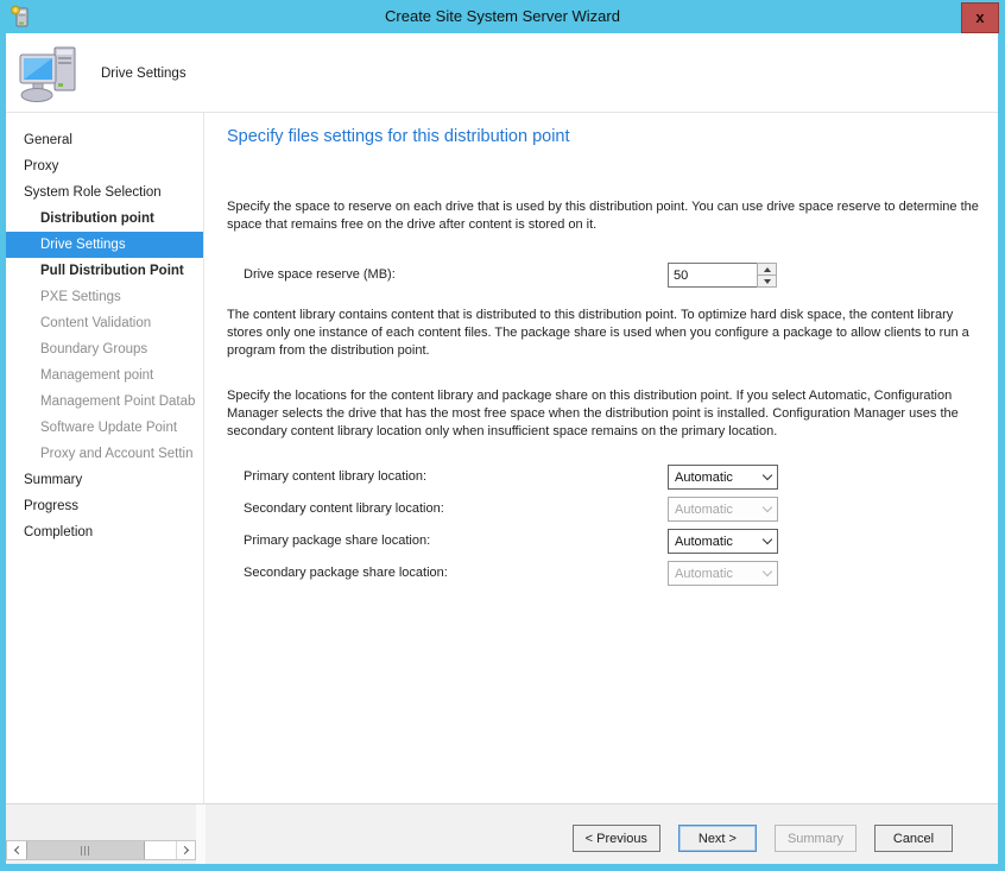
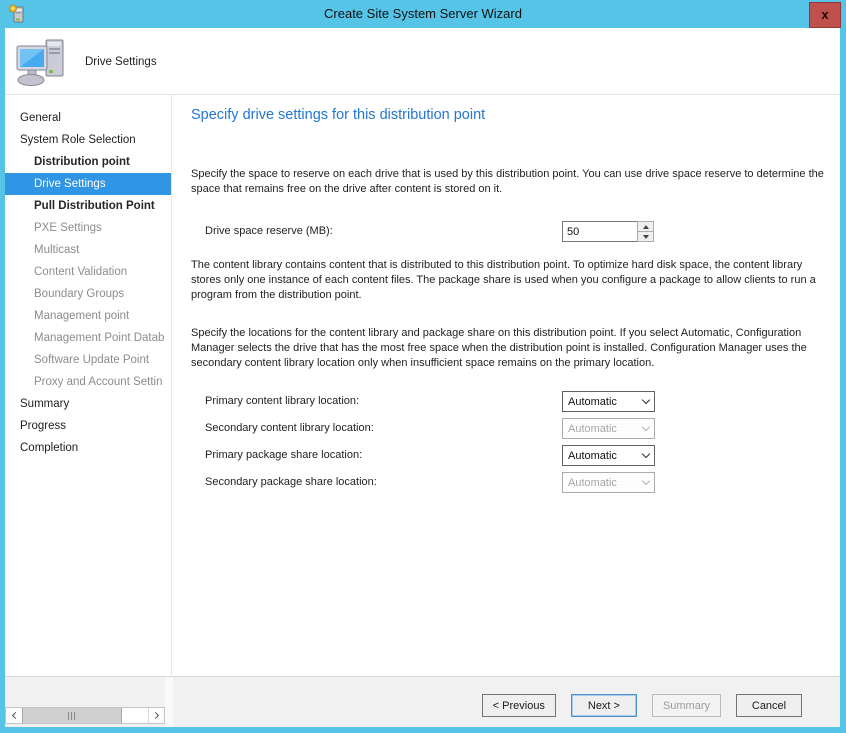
  Create Site System Server Wizard
  x
  Drive Settings
  General
- Proxy
  System Role Selection
  Distribution point
  Drive Settings
  Pull Distribution Point
  PXE Settings
+ Multicast
  Content Validation
  Boundary Groups
  Management point
  Management Point Datab
  Software Update Point
  Proxy and Account Settin
  Summary
  Progress
  Completion
- Specify files settings for this distribution point
+ Specify drive settings for this distribution point
  Specify the space to reserve on each drive that is used by this distribution point. You can use drive space reserve to determine the space that remains free on the drive after content is stored on it.
  Drive space reserve (MB):
  50
  The content library contains content that is distributed to this distribution point. To optimize hard disk space, the content library stores only one instance of each content files. The package share is used when you configure a package to allow clients to run a program from the distribution point.
  Specify the locations for the content library and package share on this distribution point. If you select Automatic, Configuration Manager selects the drive that has the most free space when the distribution point is installed. Configuration Manager uses the secondary content library location only when insufficient space remains on the primary location.
  Primary content library location:
  Automatic
  Secondary content library location:
  Automatic
  Primary package share location:
  Automatic
  Secondary package share location:
  Automatic
  < Previous
  Next >
  Summary
  Cancel
